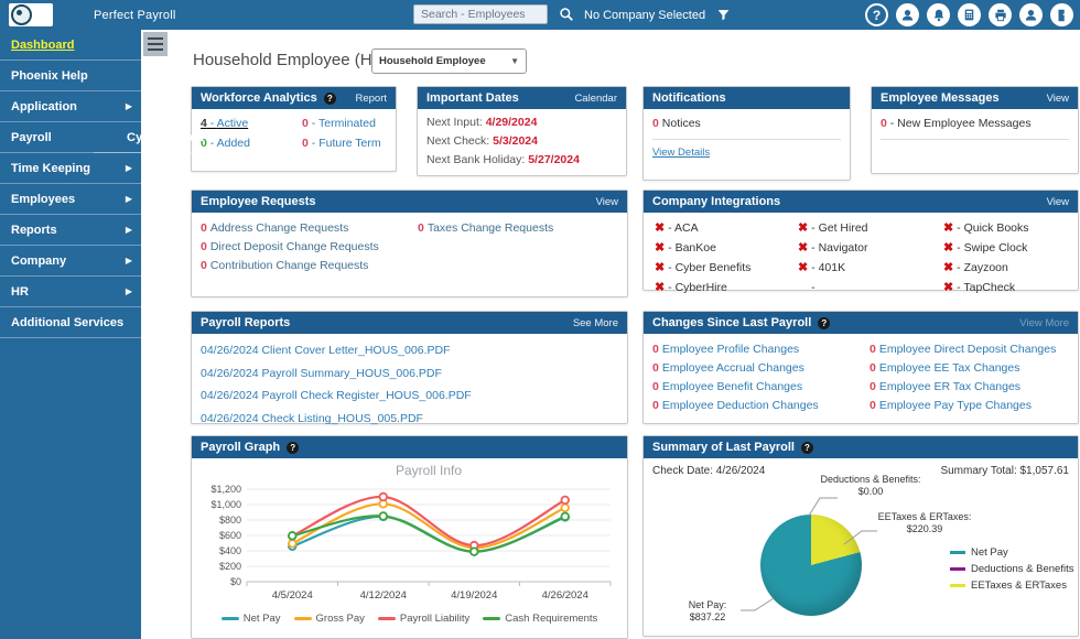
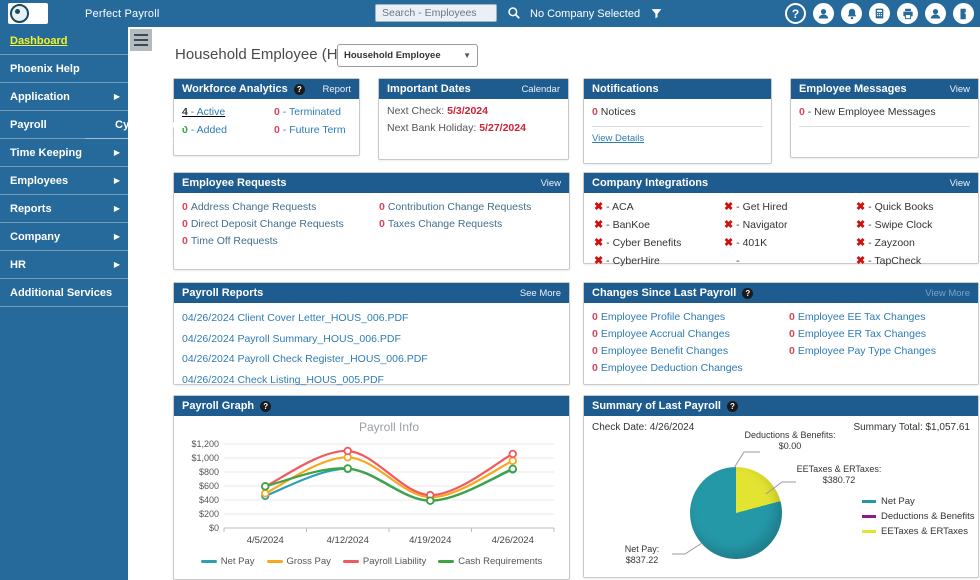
  Perfect Payroll
  Search - Employees
  No Company Selected
  ?
  Dashboard
  Phoenix Help
  Application
  ▶
  CyberPayroll
  Payroll
  Time Keeping
  ▶
  Employees
  ▶
  Reports
  ▶
  Company
  ▶
  HR
  ▶
  Additional Services
  Household Employee (H
  Household Employee
  ▼
  Workforce Analytics
  ?
  Report
  4 - Active
  0 - Added
  0 - Terminated
  0 - Future Term
  Important Dates
  Calendar
- Next Input: 4/29/2024
  Next Check: 5/3/2024
  Next Bank Holiday: 5/27/2024
  Notifications
  0 Notices
  View Details
  Employee Messages
  View
  0 - New Employee Messages
  Employee Requests
  View
  0 Address Change Requests
  0 Direct Deposit Change Requests
+ 0 Time Off Requests
  0 Contribution Change Requests
  0 Taxes Change Requests
  Company Integrations
  View
  ✖ - ACA
  ✖ - BanKoe
  ✖ - Cyber Benefits
  ✖ - CyberHire
  ✖ - Get Hired
  ✖ - Navigator
  ✖ - 401K
  -
  ✖ - Quick Books
  ✖ - Swipe Clock
  ✖ - Zayzoon
  ✖ - TapCheck
  Payroll Reports
  See More
  04/26/2024 Client Cover Letter_HOUS_006.PDF
  04/26/2024 Payroll Summary_HOUS_006.PDF
  04/26/2024 Payroll Check Register_HOUS_006.PDF
  04/26/2024 Check Listing_HOUS_005.PDF
  Changes Since Last Payroll
  ?
  View More
  0 Employee Profile Changes
  0 Employee Accrual Changes
  0 Employee Benefit Changes
  0 Employee Deduction Changes
- 0 Employee Direct Deposit Changes
  0 Employee EE Tax Changes
  0 Employee ER Tax Changes
  0 Employee Pay Type Changes
  Payroll Graph
  ?
  Payroll Info
  $0
  $200
  $400
  $600
  $800
  $1,000
  $1,200
  4/5/2024
  4/12/2024
  4/19/2024
  4/26/2024
  Net Pay
  Gross Pay
  Payroll Liability
  Cash Requirements
  Summary of Last Payroll
  ?
  Check Date: 4/26/2024
  Summary Total: $1,057.61
  Deductions & Benefits:
  $0.00
  EETaxes & ERTaxes:
- $220.39
+ $380.72
  Net Pay:
  $837.22
  Net Pay
  Deductions & Benefits
  EETaxes & ERTaxes
